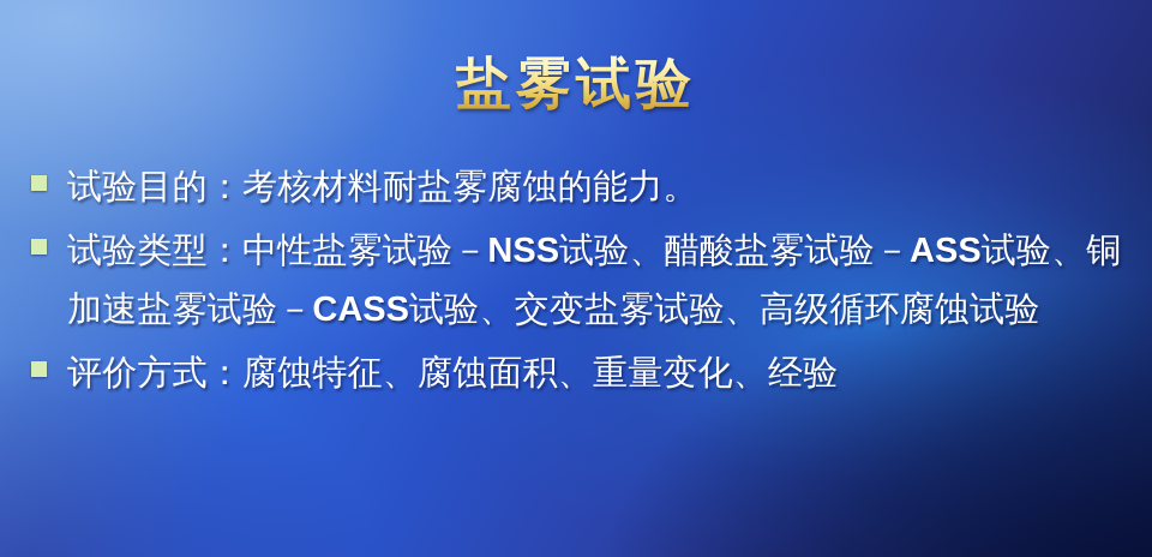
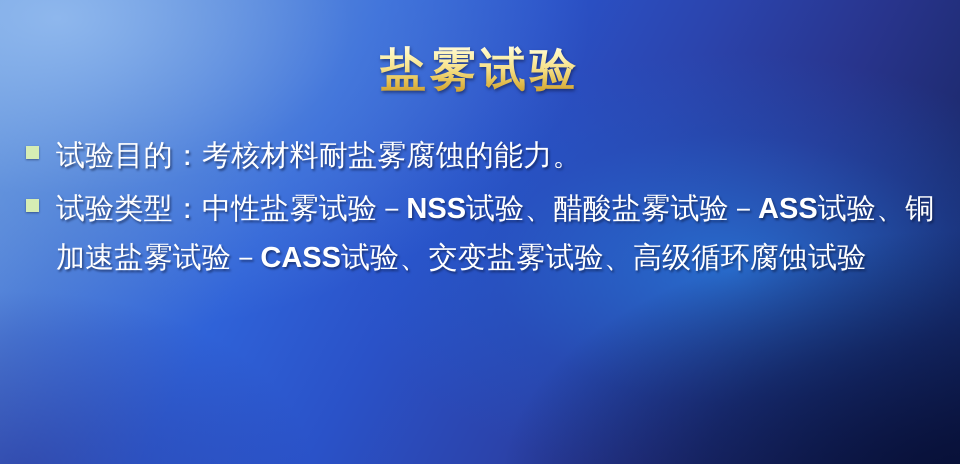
  盐雾试验
  试验目的：考核材料耐盐雾腐蚀的能力。
  试验类型：中性盐雾试验－NSS试验、醋酸盐雾试验－ASS试验、铜加速盐雾试验－CASS试验、交变盐雾试验、高级循环腐蚀试验
- 评价方式：腐蚀特征、腐蚀面积、重量变化、经验
